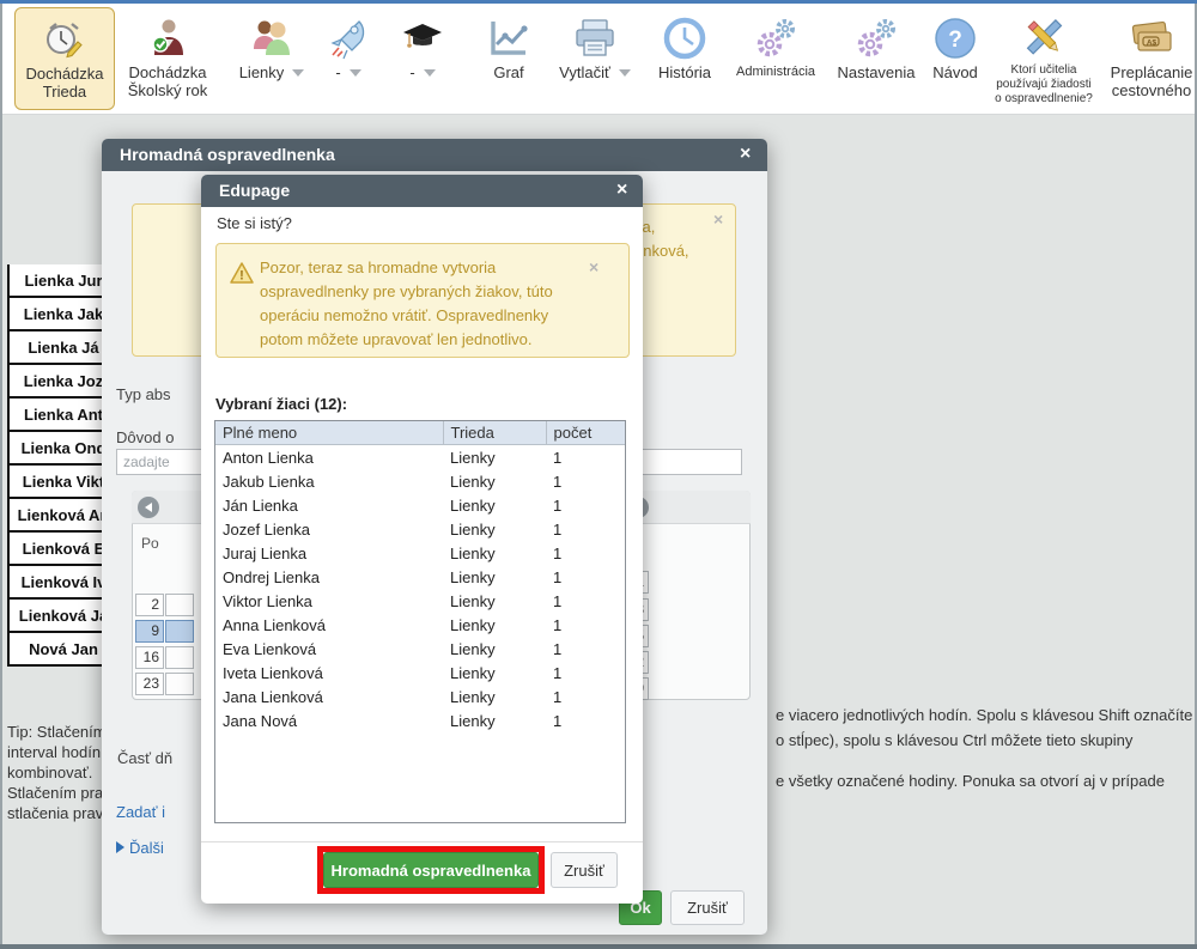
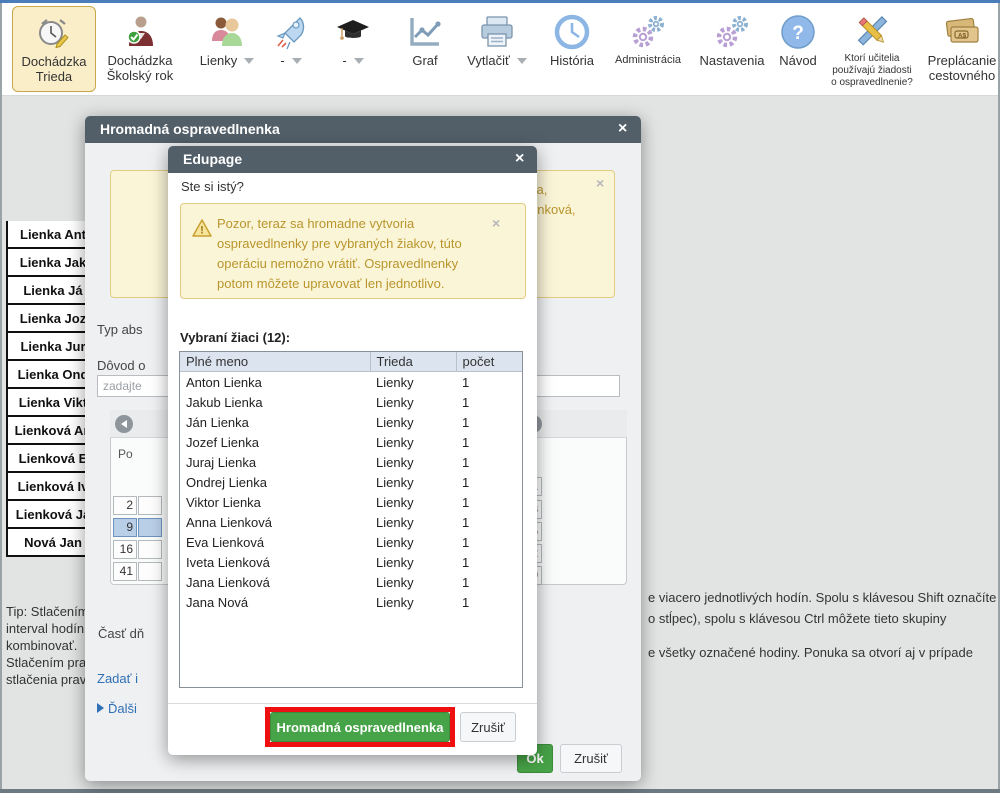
  Dochádzka
  Trieda
  Dochádzka
  Školský rok
  Lienky
  -
  -
  Graf
  Vytlačiť
  História
  Administrácia
  Nastavenia
  ?
  Návod
  Ktorí učitelia
  používajú žiadosti
  o ospravedlnenie?
  Preplácanie
  cestovného
- Lienka Jur
+ Lienka Ant
  Lienka Jak
  Lienka Já
  Lienka Joz
- Lienka Ant
+ Lienka Jur
  Lienka On
  Lienka Vik
  Lienková A
  Lienková E
  Lienková I
  Lienková J
  Nová Jan
  Tip: Stlačením
  interval hodín
  kombinovať.
  Stlačením pra
  stlačenia prav
  e viacero jednotlivých hodín. Spolu s klávesou Shift označíte
  o stĺpec), spolu s klávesou Ctrl môžete tieto skupiny
  e všetky označené hodiny. Ponuka sa otvorí aj v prípade
  Hromadná ospravedlnenka
  ×
  nková,
  ×
  Typ abs
  Dôvod o
  zadajte
  Po
  2
  9
  16
- 23
+ 41
  Časť dň
  Zadať i
  Ďalši
  Ok
  Zrušiť
  Edupage
  ×
  Ste si istý?
  !
  Pozor, teraz sa hromadne vytvoria ospravedlnenky pre vybraných žiakov, túto operáciu nemožno vrátiť. Ospravedlnenky potom môžete upravovať len jednotlivo.
  ×
  Vybraní žiaci (12):
  Plné meno	Trieda	počet
  Anton Lienka	Lienky	1
  Jakub Lienka	Lienky	1
  Ján Lienka	Lienky	1
  Jozef Lienka	Lienky	1
  Juraj Lienka	Lienky	1
  Ondrej Lienka	Lienky	1
  Viktor Lienka	Lienky	1
  Anna Lienková	Lienky	1
  Eva Lienková	Lienky	1
  Iveta Lienková	Lienky	1
  Jana Lienková	Lienky	1
  Jana Nová	Lienky	1
  Hromadná ospravedlnenka
  Zrušiť
